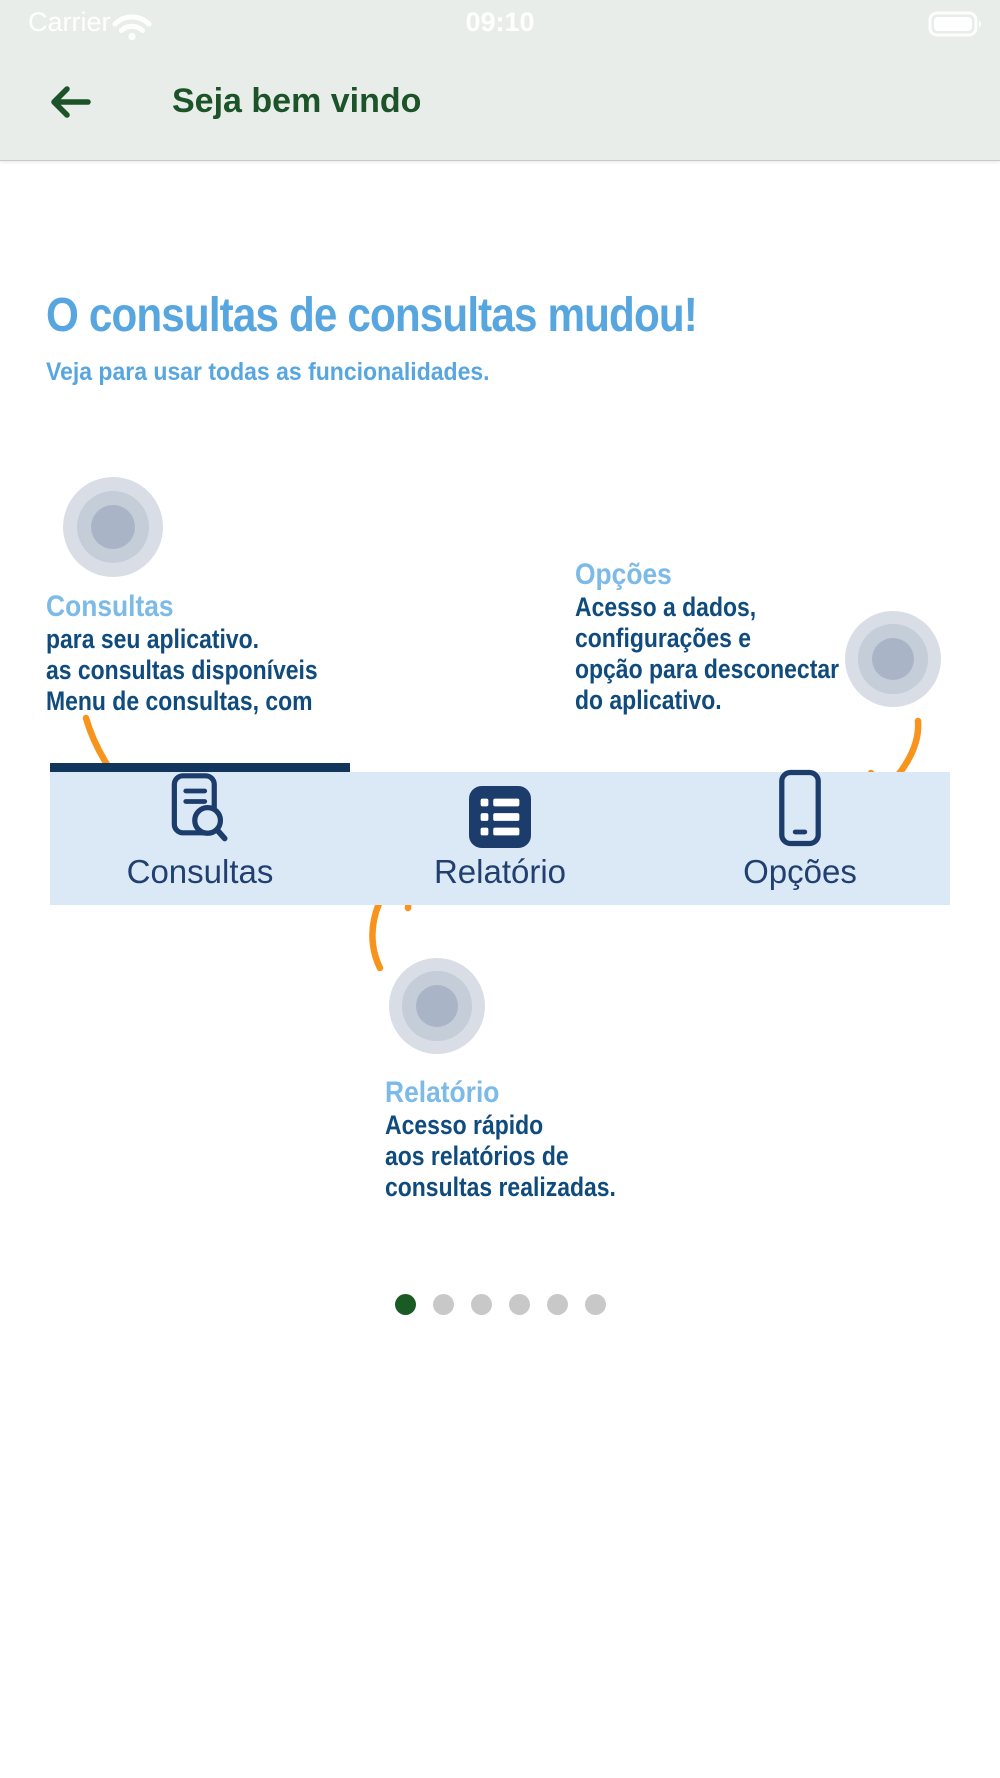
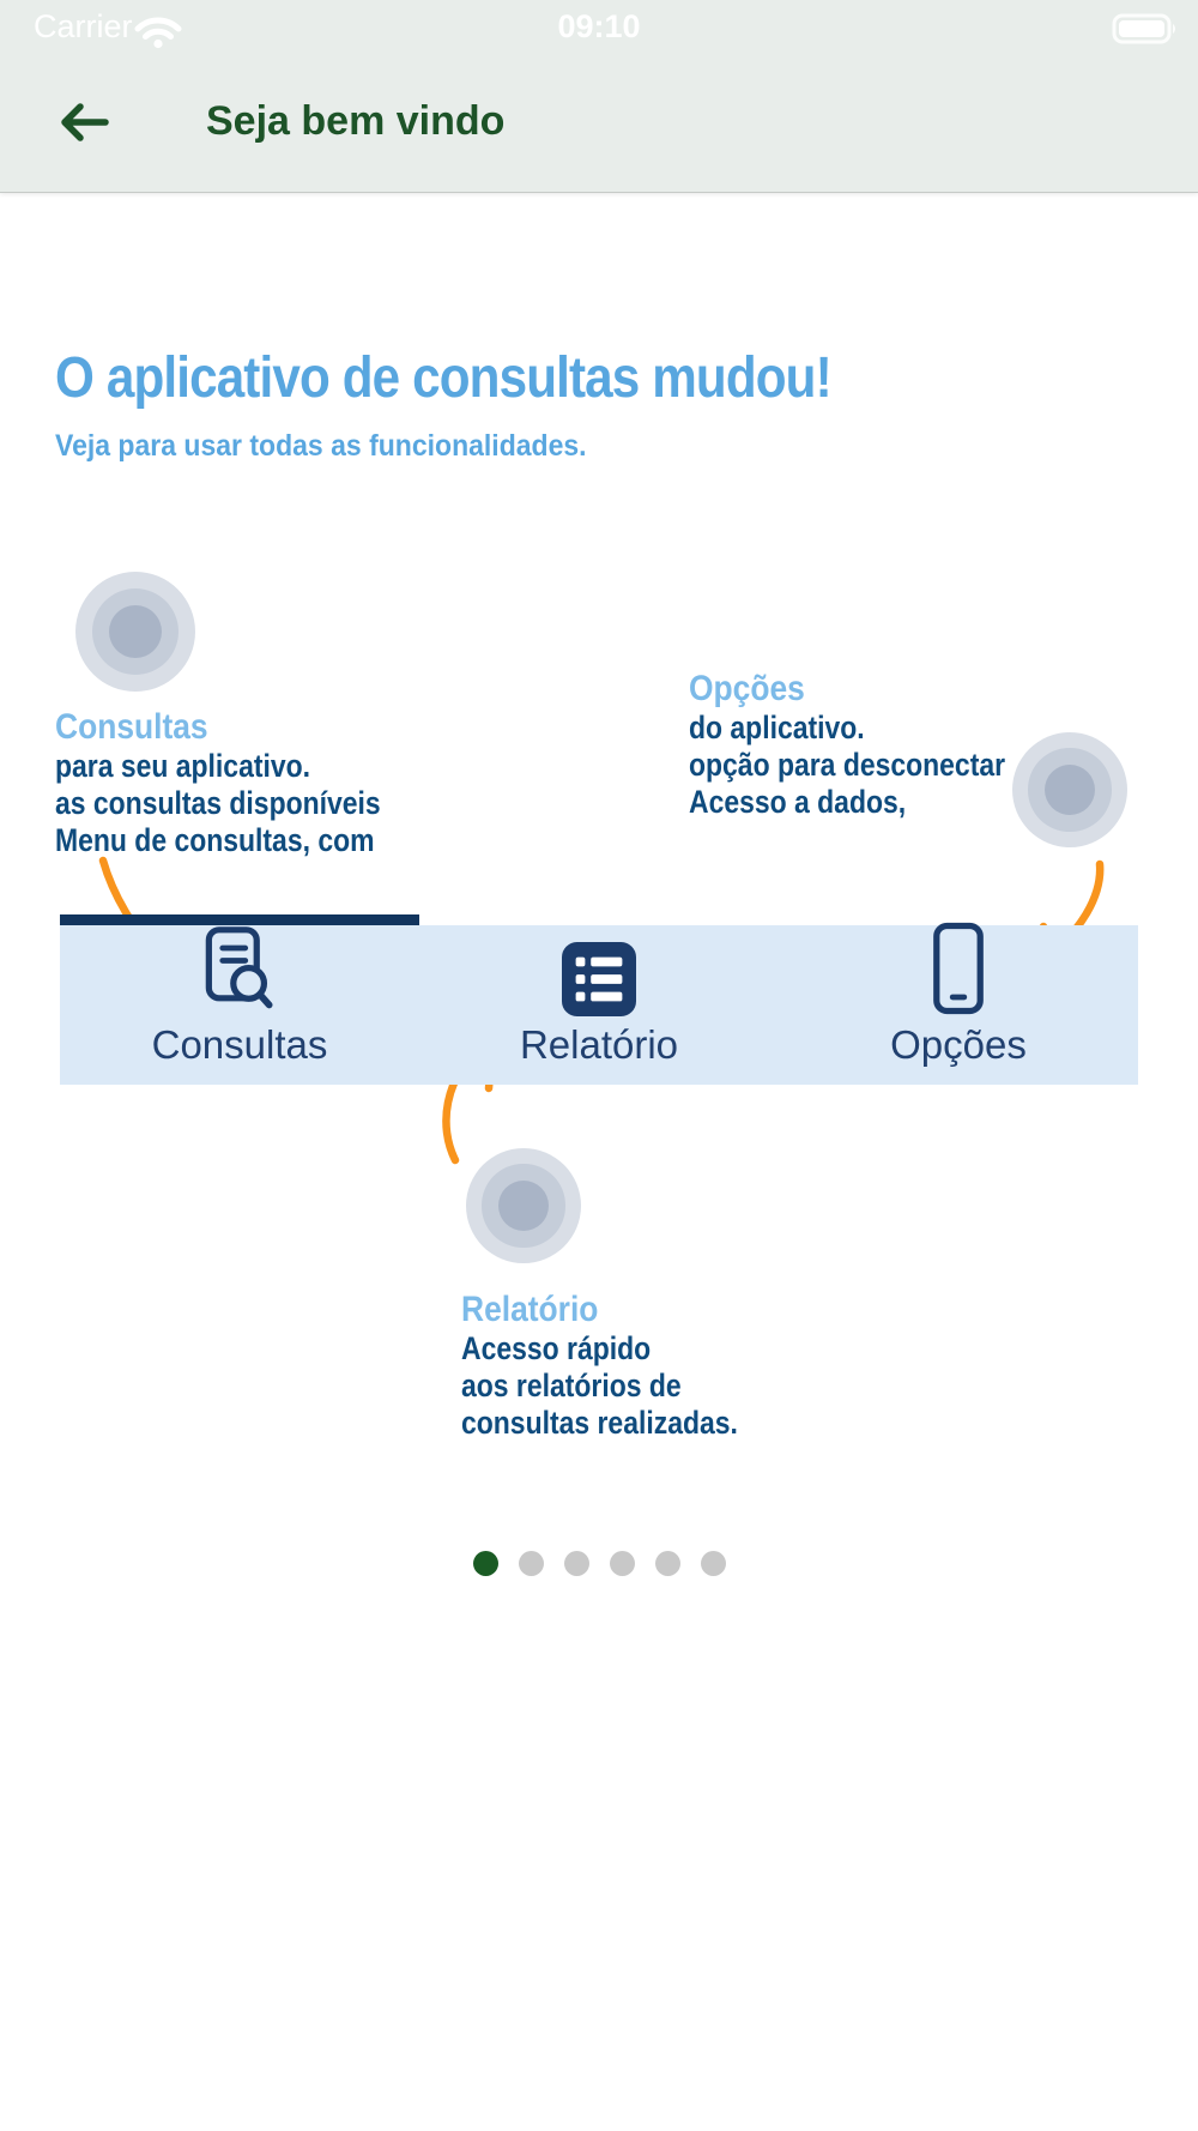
  Seja bem vindo
- O consultas de consultas mudou!
+ O aplicativo de consultas mudou!
  Veja para usar todas as funcionalidades.
  Consultas
  para seu aplicativo.
  as consultas disponíveis
  Menu de consultas, com
  Opções
- Acesso a dados,
+ do aplicativo.
- configurações e
  opção para desconectar
- do aplicativo.
+ Acesso a dados,
  Consultas
  Relatório
  Opções
  Relatório
  Acesso rápido
  aos relatórios de
  consultas realizadas.
